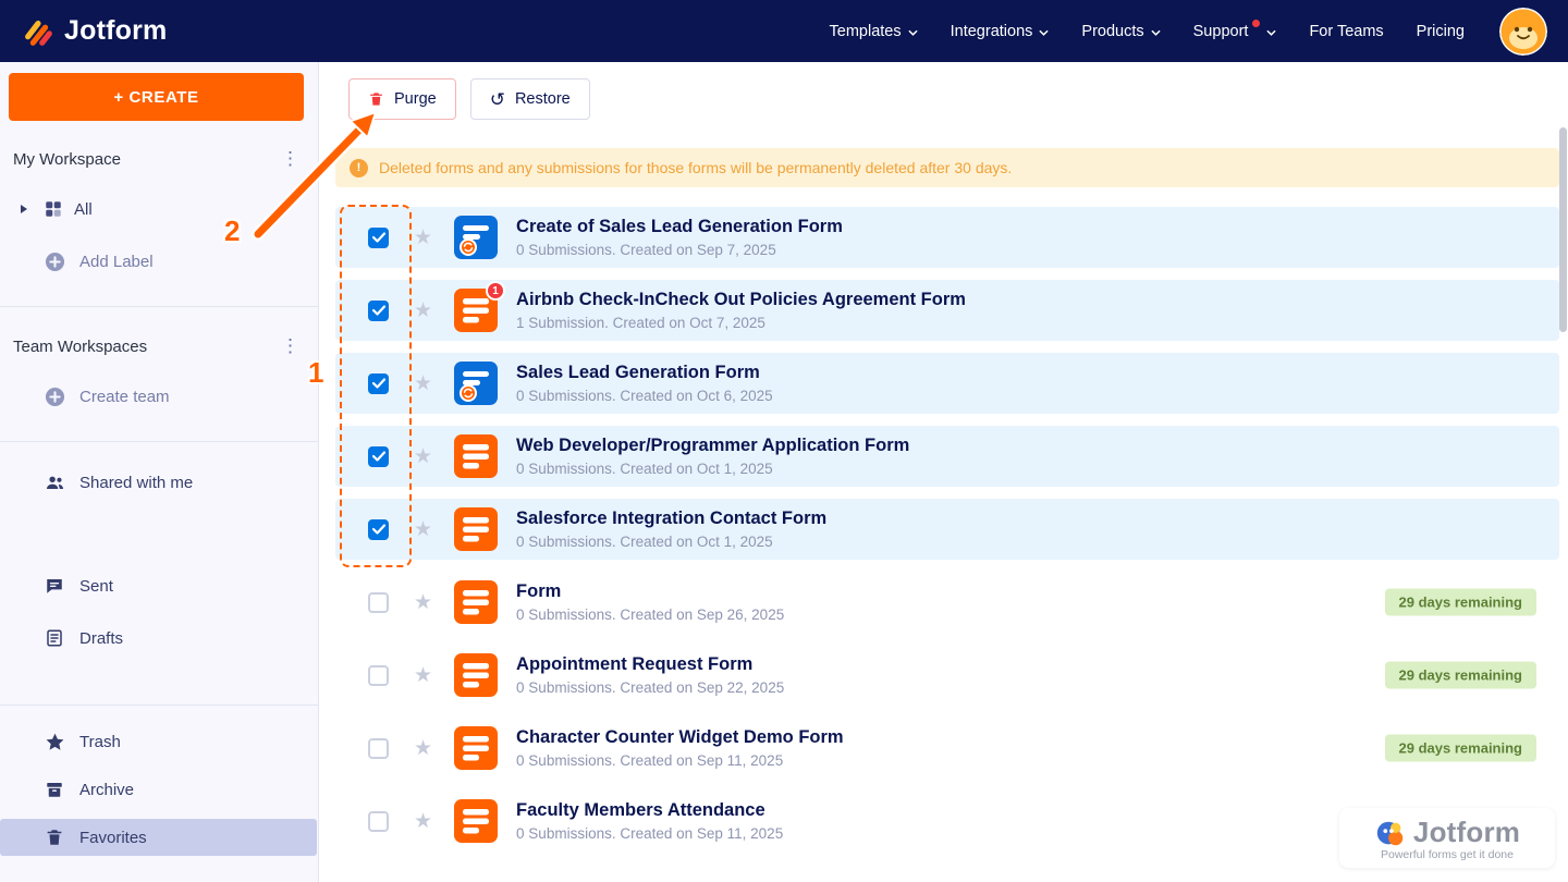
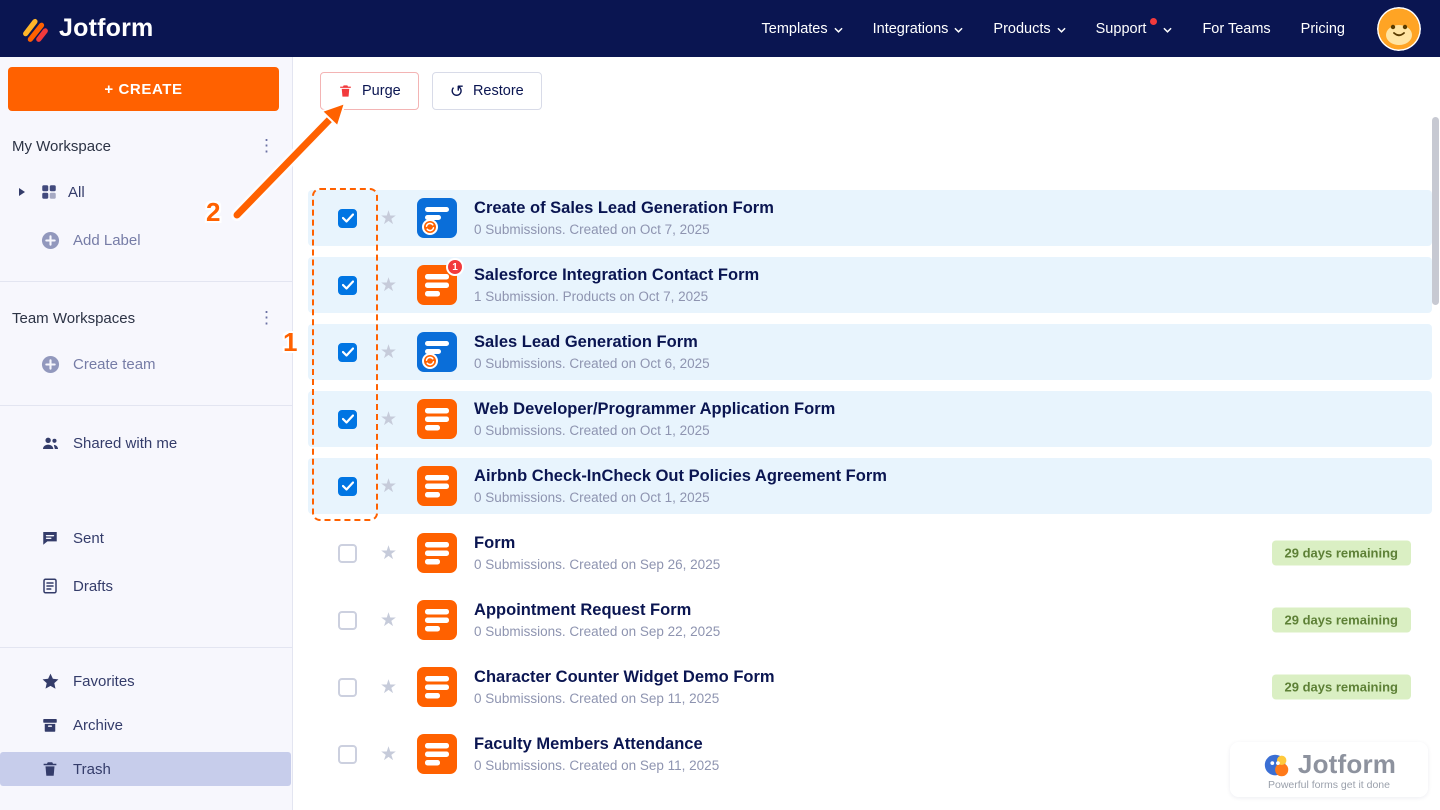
  Jotform
  Templates
  Integrations
  Products
  Support
  For Teams
  Pricing
  + CREATE
  My Workspace
  ⋮
  All
  Add Label
  Team Workspaces
  ⋮
  Create team
  Shared with me
  Sent
  Drafts
- Trash
+ Favorites
  Archive
- Favorites
+ Trash
  Purge
  ↺
  Restore
- !
- Deleted forms and any submissions for those forms will be permanently deleted after 30 days.
  ★
  Create of Sales Lead Generation Form
- 0 Submissions. Created on Sep 7, 2025
+ 0 Submissions. Created on Oct 7, 2025
  ★
  1
- Airbnb Check-InCheck Out Policies Agreement Form
+ Salesforce Integration Contact Form
- 1 Submission. Created on Oct 7, 2025
+ 1 Submission. Products on Oct 7, 2025
  ★
  Sales Lead Generation Form
  0 Submissions. Created on Oct 6, 2025
  ★
  Web Developer/Programmer Application Form
  0 Submissions. Created on Oct 1, 2025
  ★
- Salesforce Integration Contact Form
+ Airbnb Check-InCheck Out Policies Agreement Form
  0 Submissions. Created on Oct 1, 2025
  ★
  Form
  0 Submissions. Created on Sep 26, 2025
  29 days remaining
  ★
  Appointment Request Form
  0 Submissions. Created on Sep 22, 2025
  29 days remaining
  ★
  Character Counter Widget Demo Form
  0 Submissions. Created on Sep 11, 2025
  29 days remaining
  ★
  Faculty Members Attendance
  0 Submissions. Created on Sep 11, 2025
  1
  2
  Jotform
  Powerful forms get it done
